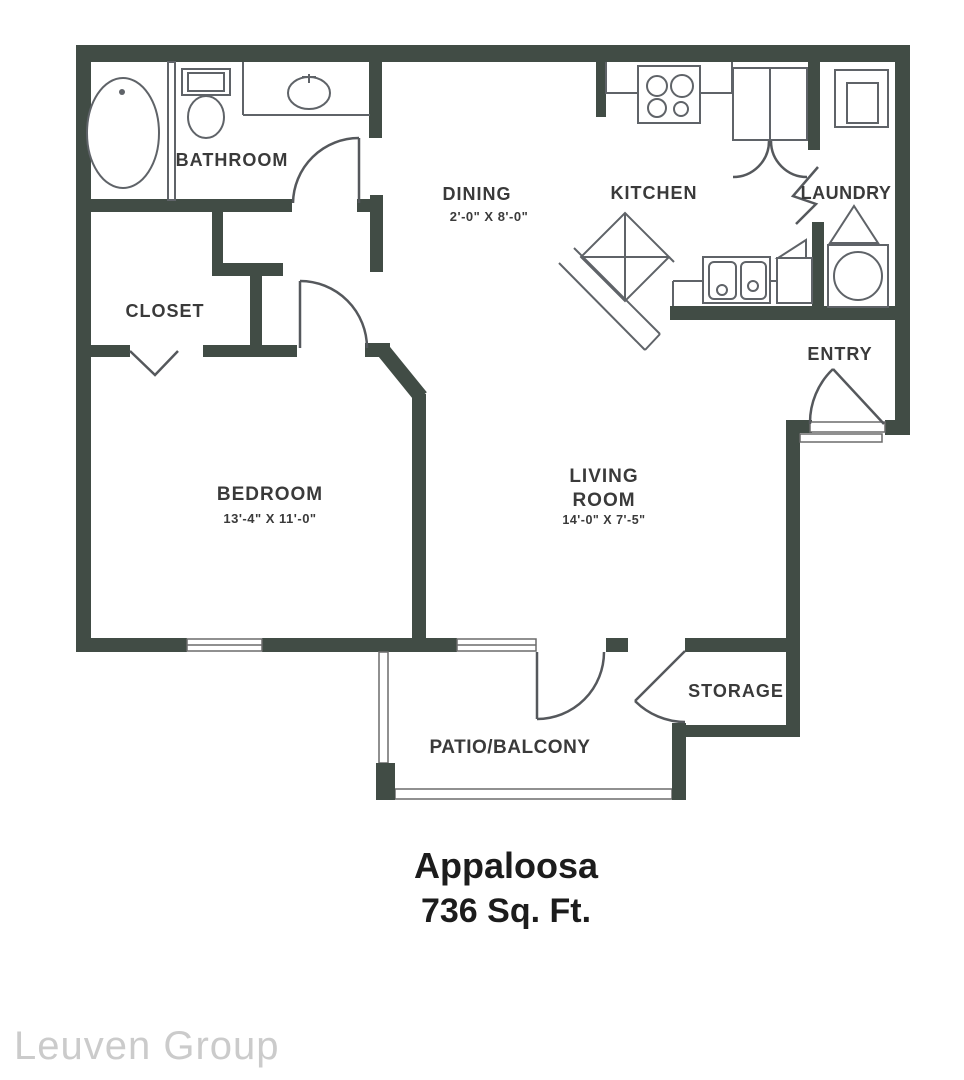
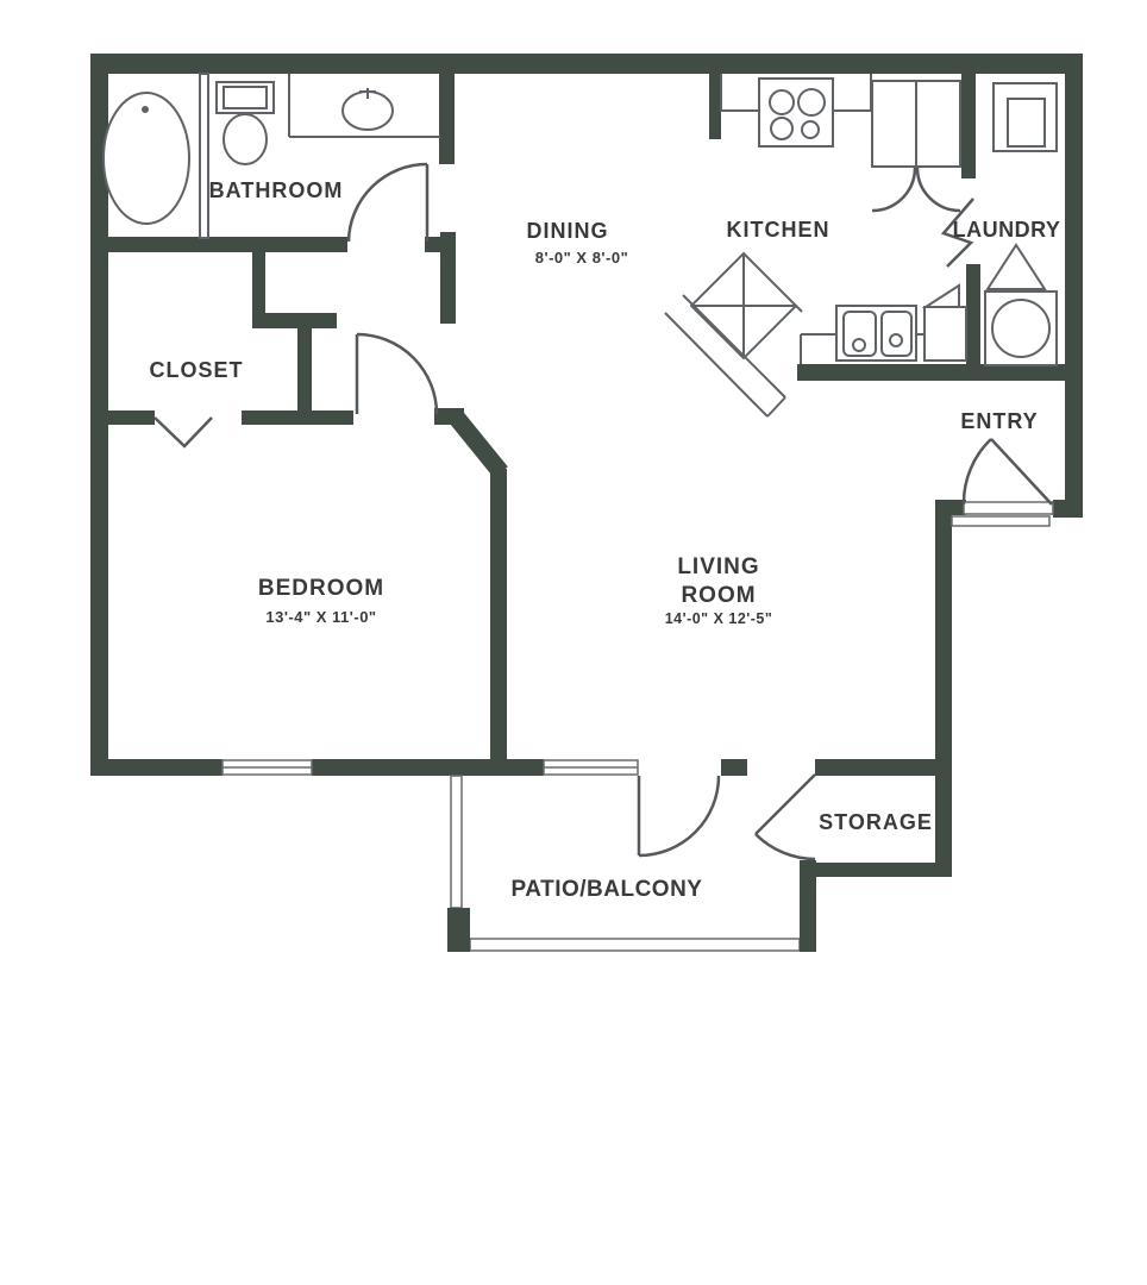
  BATHROOM
  CLOSET
  BEDROOM
  13'-4" X 11'-0"
  DINING
- 2'-0" X 8'-0"
+ 8'-0" X 8'-0"
  KITCHEN
  LAUNDRY
  ENTRY
  LIVING
  ROOM
- 14'-0" X 7'-5"
+ 14'-0" X 12'-5"
  STORAGE
  PATIO/BALCONY
- Appaloosa
- 736 Sq. Ft.
- Leuven Group
